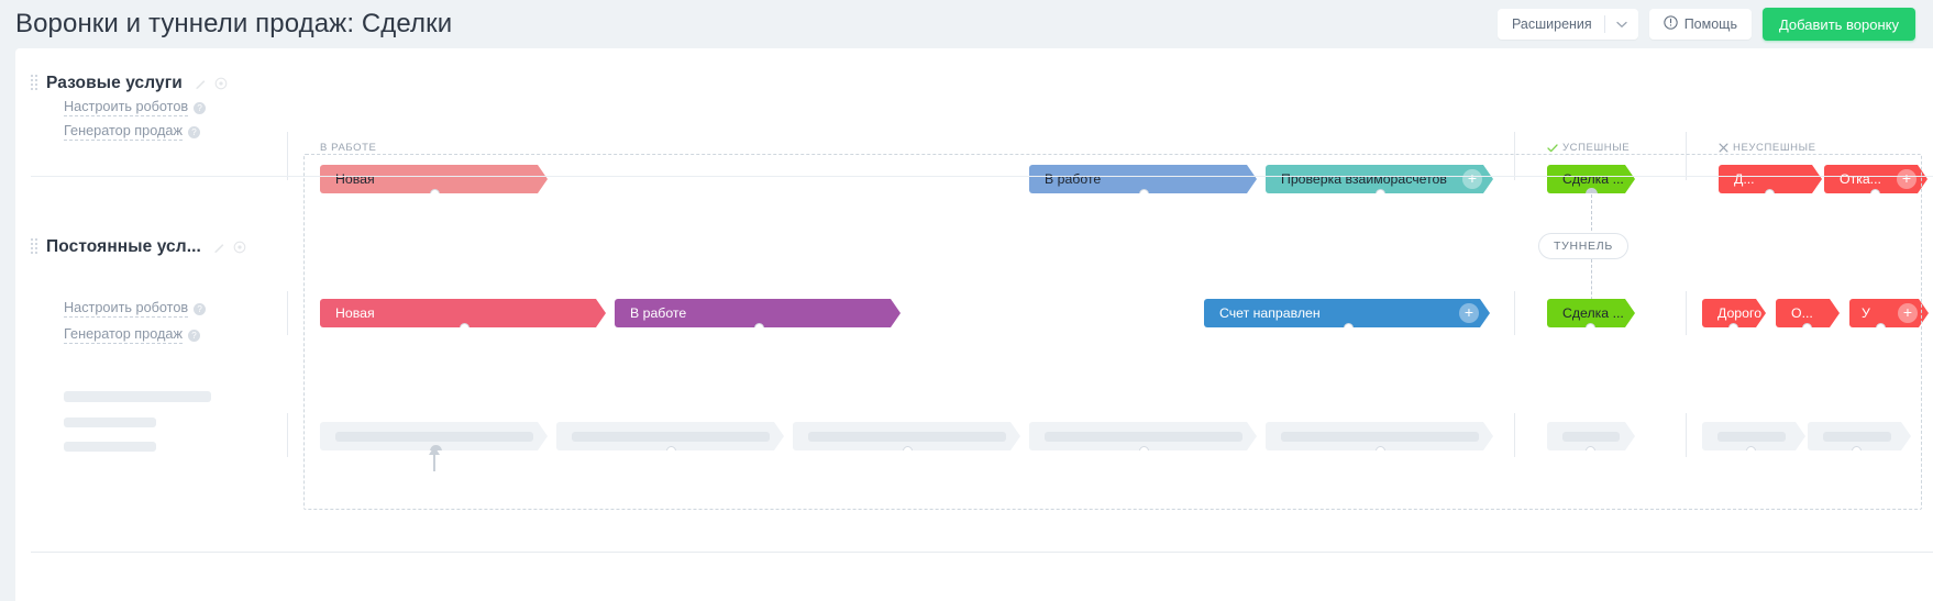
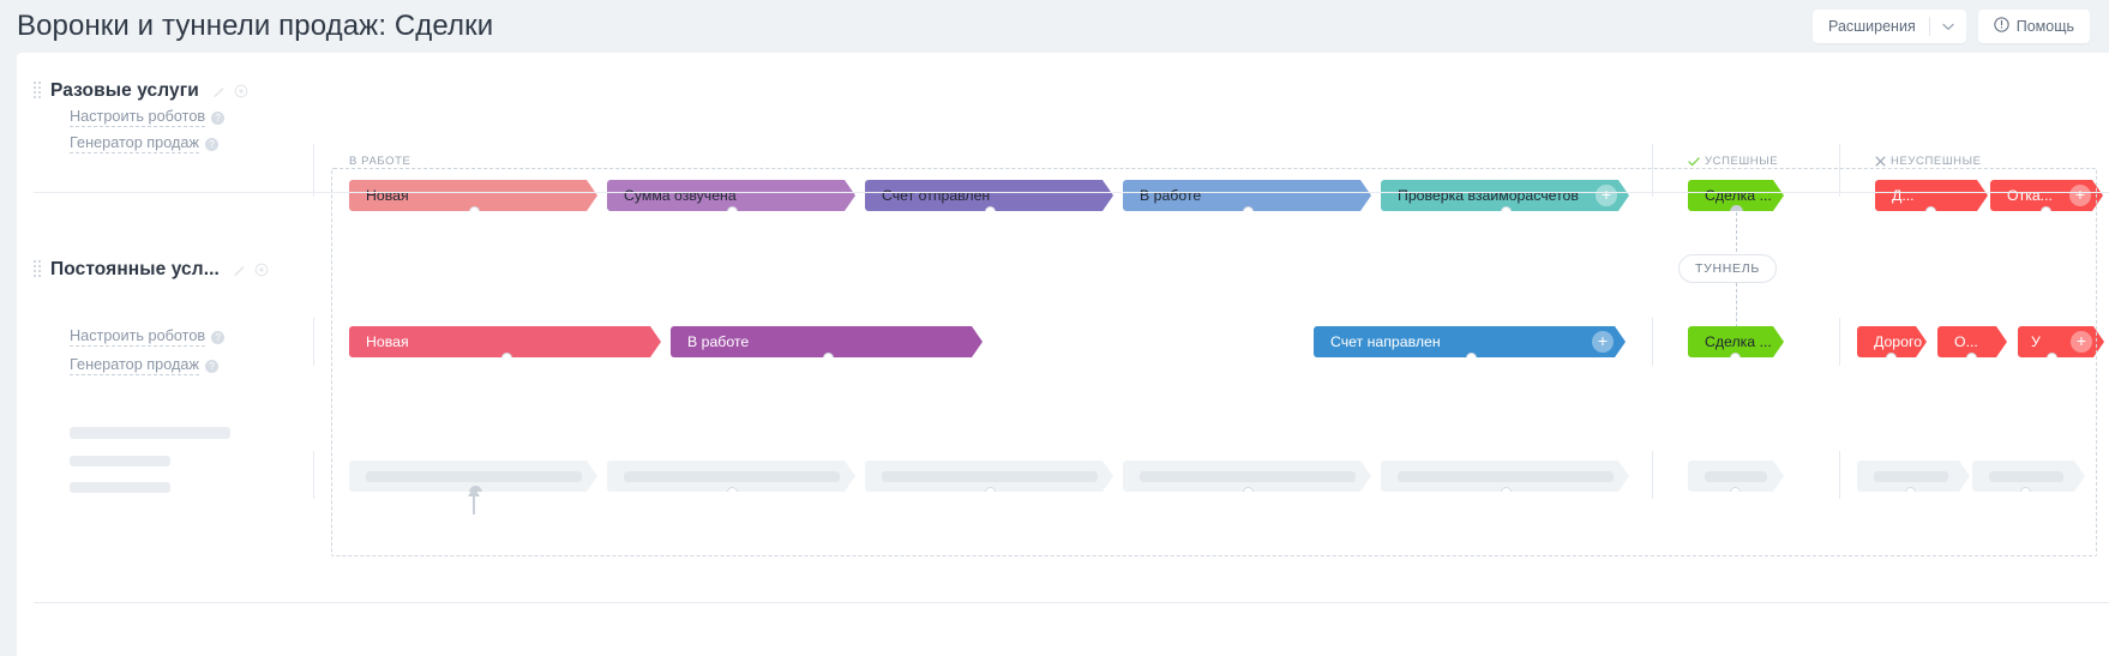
  Воронки и туннели продаж: Сделки
  Расширения
  Помощь
- Добавить воронку
  Разовые услуги
  Настроить роботов
  ?
  Генератор продаж
  ?
  В РАБОТЕ
  УСПЕШНЫЕ
  НЕУСПЕШНЫЕ
  Новая
+ Сумма озвучена
+ Счет отправлен
  В работе
  Проверка взаиморасчетов
  +
  Сделка ...
  Д...
  Отка...
  +
  ТУННЕЛЬ
  Постоянные усл...
  Настроить роботов
  ?
  Генератор продаж
  ?
  Новая
  В работе
  Счет направлен
  +
  Сделка ...
  Дорого
  О...
  У
  +
